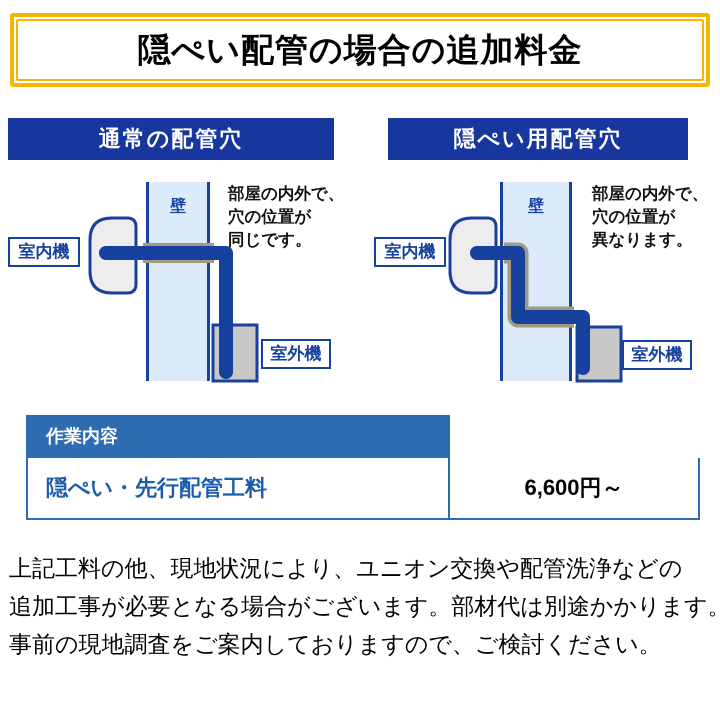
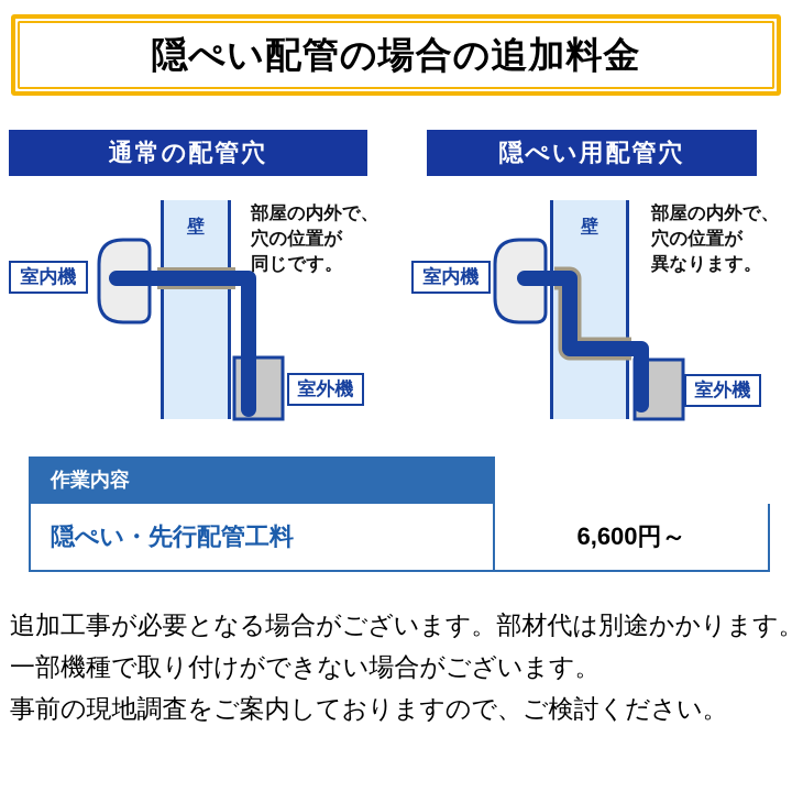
  隠ぺい配管の場合の追加料金
  通常の配管穴
  壁
  部屋の内外で、
  穴の位置が
  同じです。
  室内機
  室外機
  隠ぺい用配管穴
  壁
  部屋の内外で、
  穴の位置が
  異なります。
  室内機
  室外機
  作業内容
  隠ぺい・先行配管工料
  6,600円～
- 上記工料の他、現地状況により、ユニオン交換や配管洗浄などの
  追加工事が必要となる場合がございます。部材代は別途かかります。
+ 一部機種で取り付けができない場合がございます。
  事前の現地調査をご案内しておりますので、ご検討ください。
